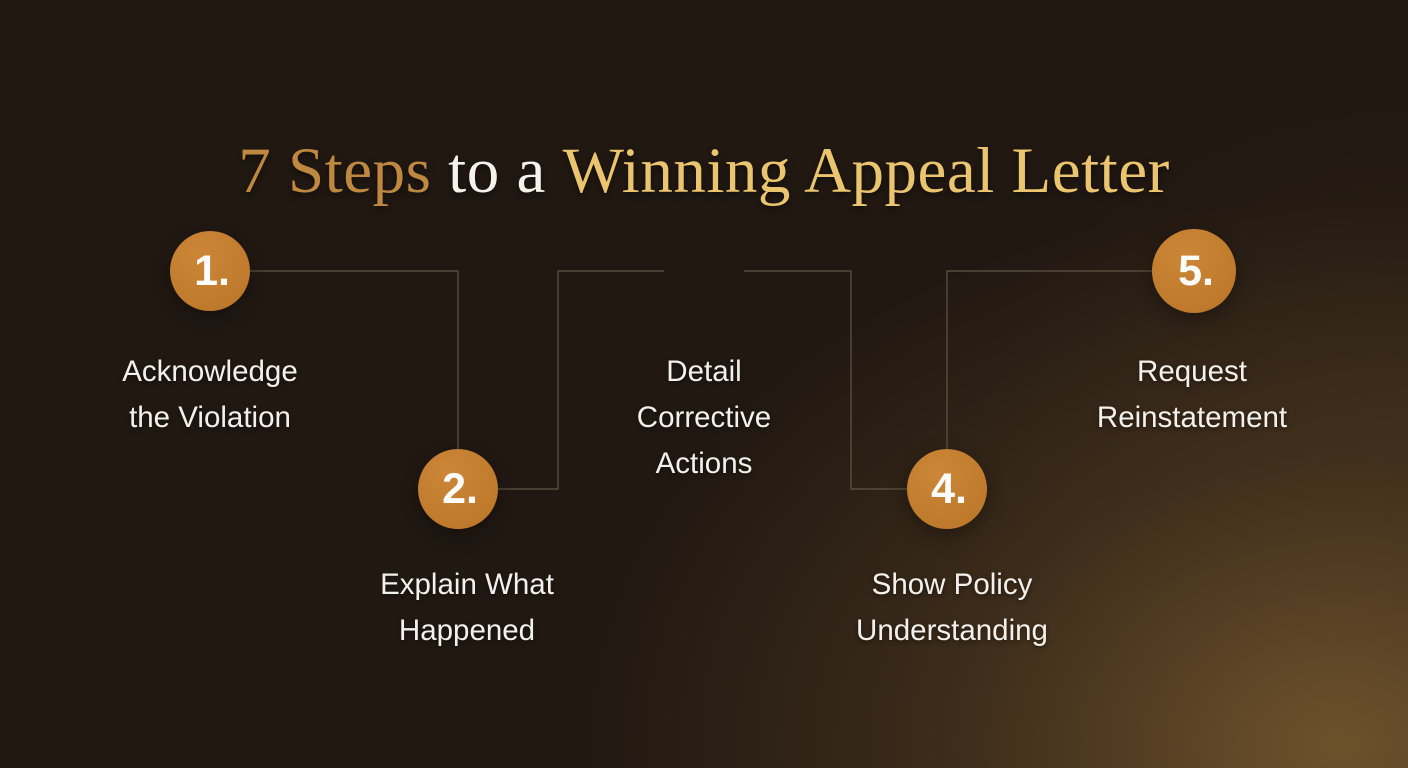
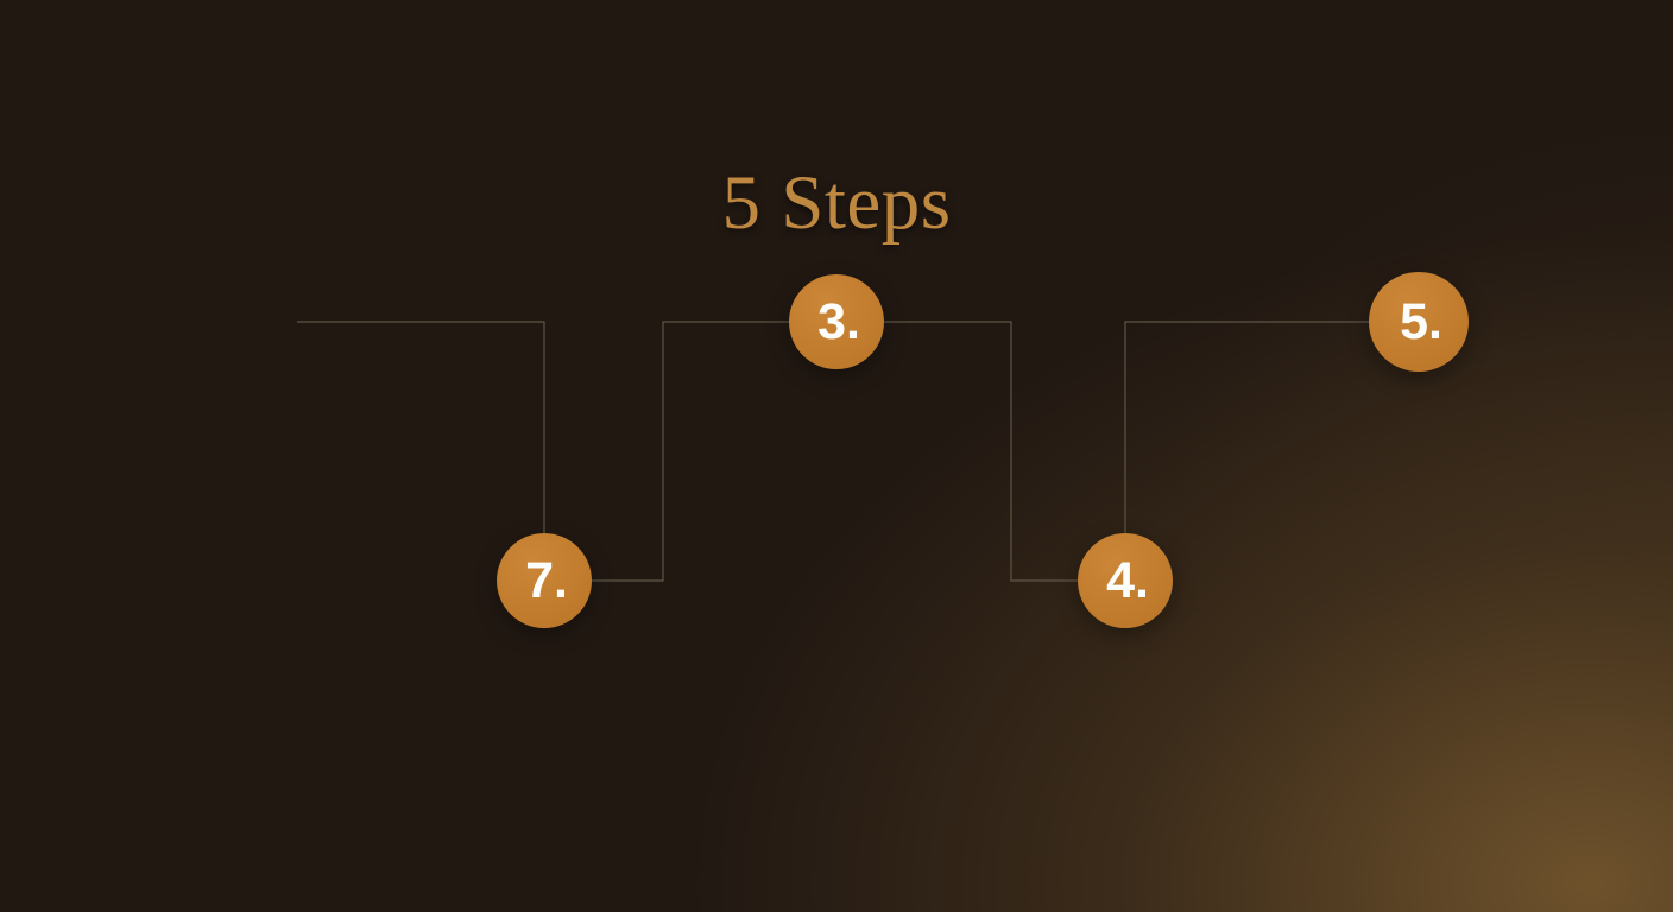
- 7 Steps
+ 5 Steps
- to a
- Winning Appeal Letter
- 1.
- 2.
+ 7.
+ 3.
  4.
  5.
- Acknowledge
- the Violation
- Explain What
- Happened
- Detail
- Corrective
- Actions
- Show Policy
- Understanding
- Request
- Reinstatement
